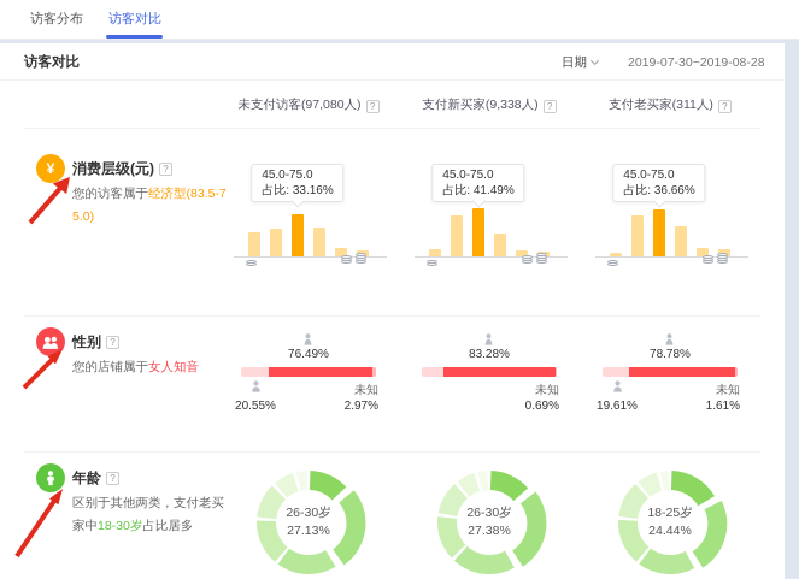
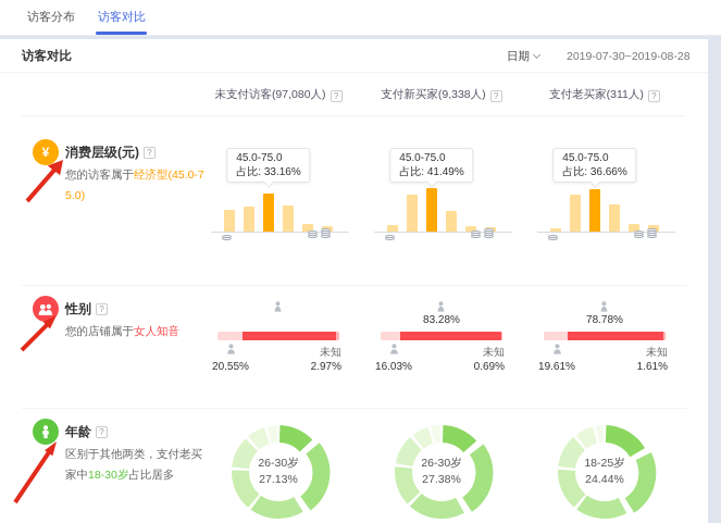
  访客分布
  访客对比
  访客对比
  日期
  2019-07-30~2019-08-28
  未支付访客(97,080人)
  ?
  支付新买家(9,338人)
  ?
  支付老买家(311人)
  ?
  ¥
  消费层级(元)
  ?
- 您的访客属于经济型(83.5-75.0)
+ 您的访客属于经济型(45.0-75.0)
  45.0-75.0
  占比: 33.16%
  45.0-75.0
  占比: 41.49%
  45.0-75.0
  占比: 36.66%
  性别
  ?
  您的店铺属于女人知音
- 76.49%
  20.55%
  未知
  2.97%
  83.28%
+ 16.03%
  未知
  0.69%
  78.78%
  19.61%
  未知
  1.61%
  年龄
  ?
  区别于其他两类，支付老买家中18-30岁占比居多
  26-30岁
  27.13%
  26-30岁
  27.38%
  18-25岁
  24.44%
